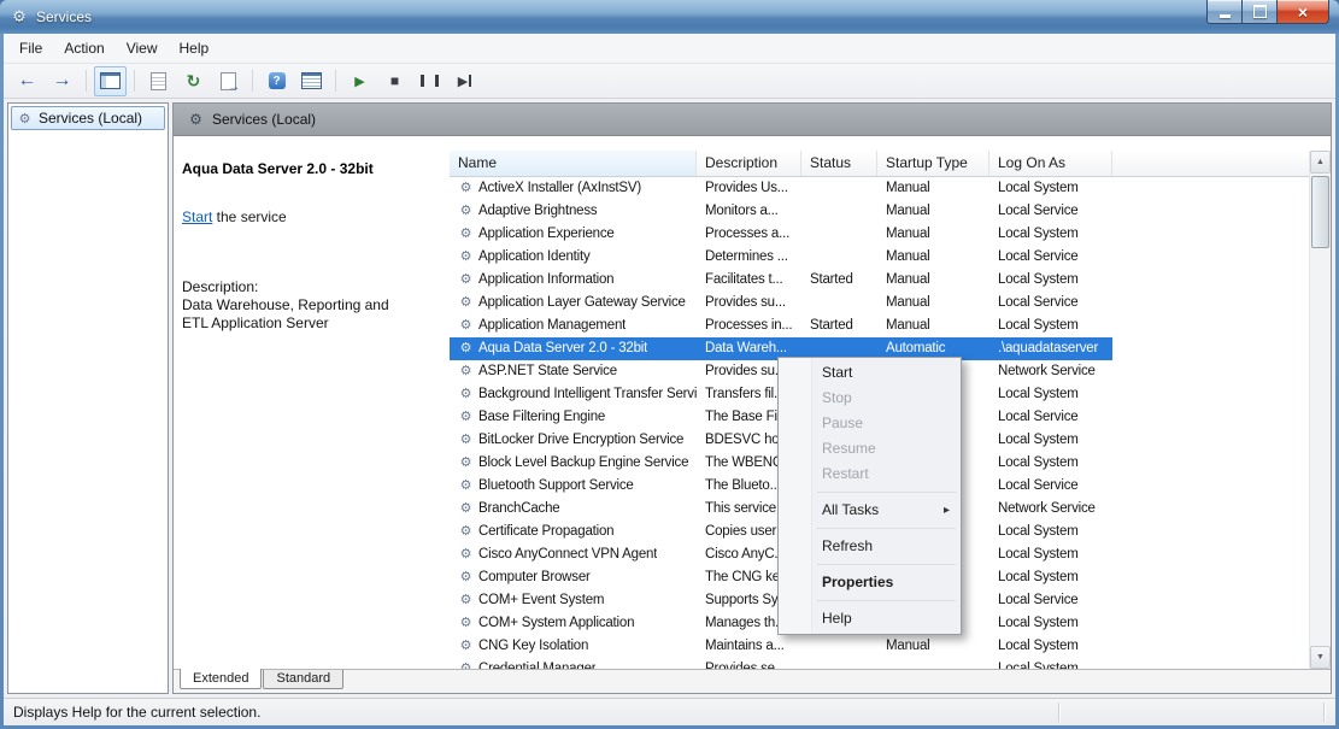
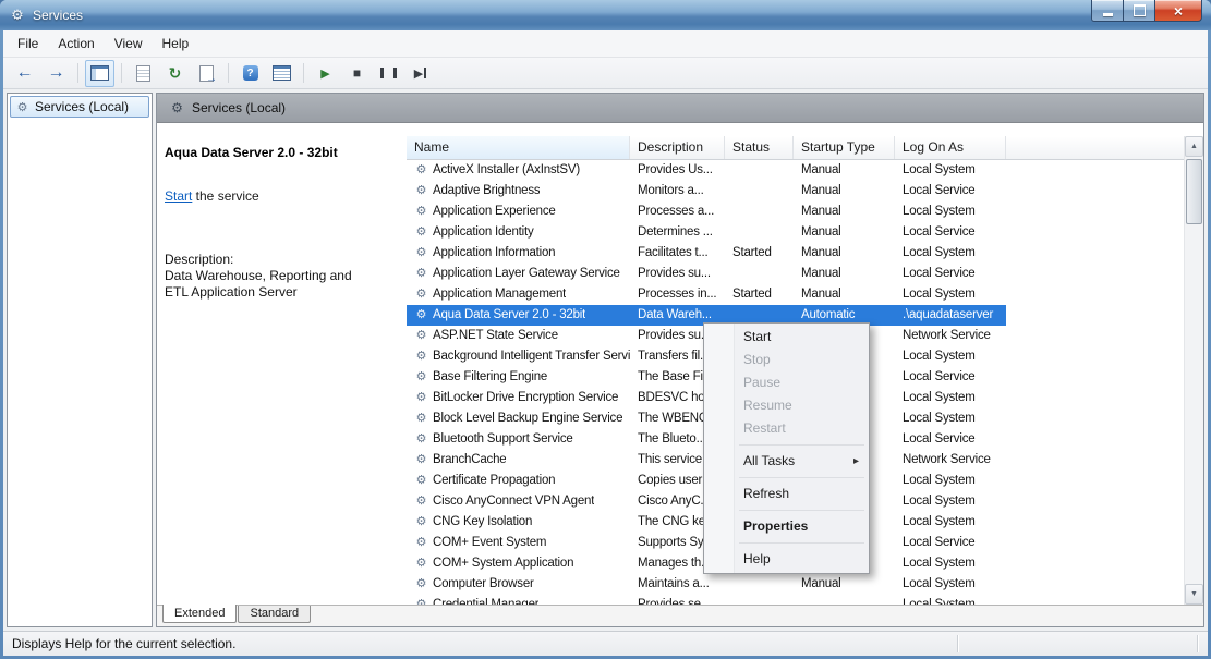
  ⚙
  Services
  ×
  File
  Action
  View
  Help
  ⚙
  Services (Local)
  ⚙
  Services (Local)
  Aqua Data Server 2.0 - 32bit
  Start the service
  Description:
  Data Warehouse, Reporting and ETL Application Server
  Name
  Description
  Status
  Startup Type
  Log On As
  ⚙
  ActiveX Installer (AxInstSV)
  Provides Us...
  Manual
  Local System
  ⚙
  Adaptive Brightness
  Monitors a...
  Manual
  Local Service
  ⚙
  Application Experience
  Processes a...
  Manual
  Local System
  ⚙
  Application Identity
  Determines ...
  Manual
  Local Service
  ⚙
  Application Information
  Facilitates t...
  Started
  Manual
  Local System
  ⚙
  Application Layer Gateway Service
  Provides su...
  Manual
  Local Service
  ⚙
  Application Management
  Processes in...
  Started
  Manual
  Local System
  ⚙
  Aqua Data Server 2.0 - 32bit
  Data Wareh...
  Automatic
  .\aquadataserver
  ⚙
  ASP.NET State Service
  Provides su
  Network Service
  ⚙
  Background Intelligent Transfer Servi
  Transfers fil.
  Local System
  ⚙
  Base Filtering Engine
  Local Service
  ⚙
  BitLocker Drive Encryption Service
  Local System
  ⚙
  Block Level Backup Engine Service
  Local System
  ⚙
  Bluetooth Support Service
  The Blueto..
  Local Service
  ⚙
  BranchCache
  This service
  Network Service
  ⚙
  Certificate Propagation
  Copies user
  Local System
  ⚙
  Cisco AnyConnect VPN Agent
  Cisco AnyC.
  Local System
  ⚙
- Computer Browser
+ CNG Key Isolation
  The CNG ke
  Local System
  ⚙
  COM+ Event System
  Supports Sy
  Local Service
  ⚙
  COM+ System Application
  Manages th
  Local System
  ⚙
- CNG Key Isolation
+ Computer Browser
  Maintains a...
  Manual
  Local System
  Extended
  Standard
  Displays Help for the current selection.
  Start
  Stop
  Pause
  Resume
  Restart
  All Tasks
  ▸
  Refresh
  Properties
  Help
